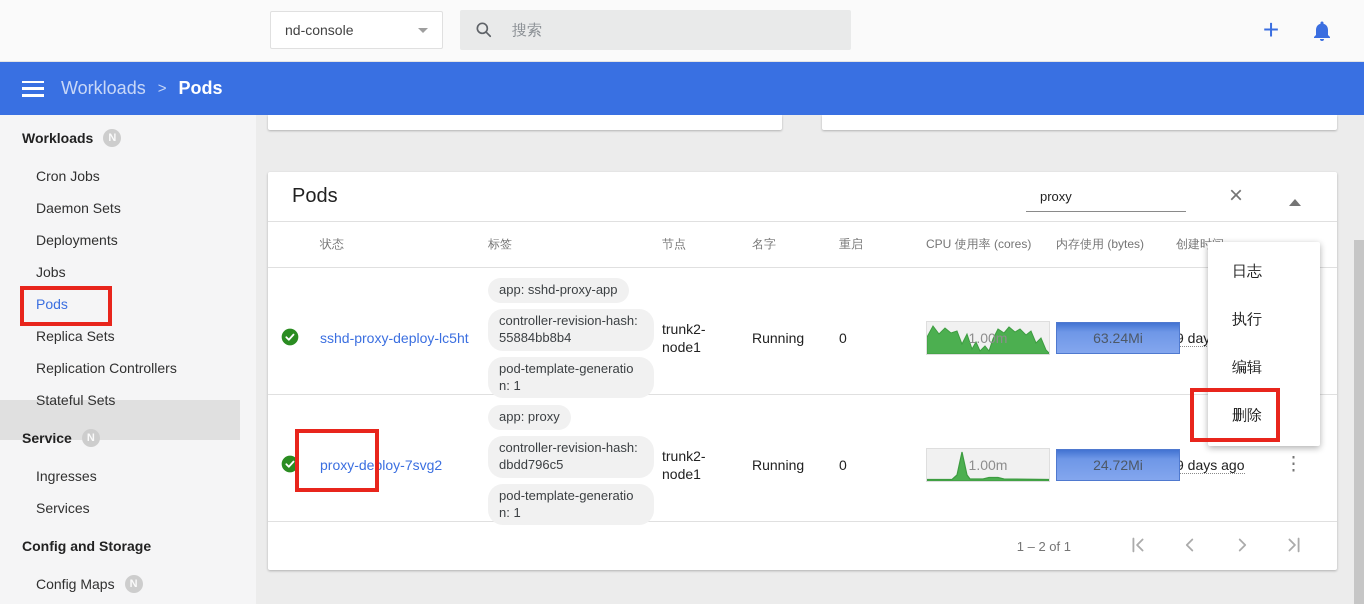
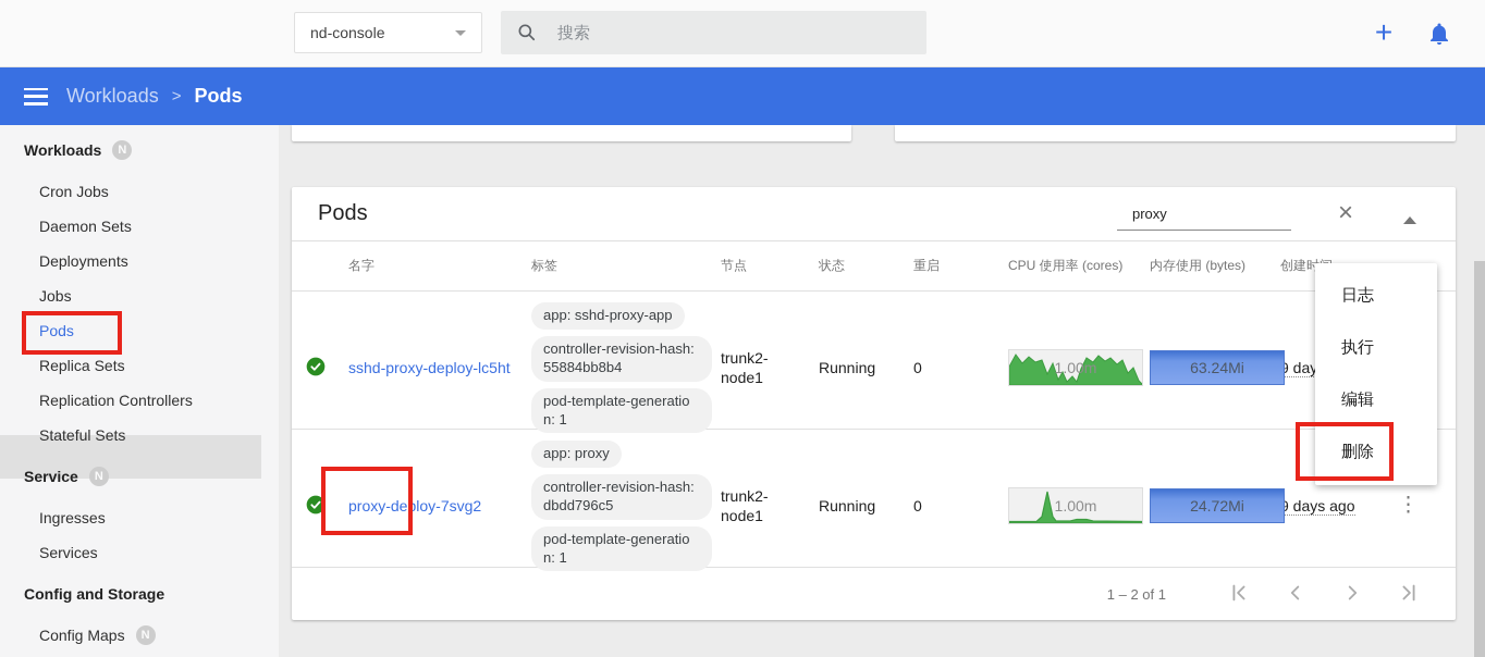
  nd-console
  搜索
  +
  Workloads
  >
  Pods
  Workloads
  N
  Cron Jobs
  Daemon Sets
  Deployments
  Jobs
  Pods
  Replica Sets
  Replication Controllers
  Stateful Sets
  Service
  N
  Ingresses
  Services
  Config and Storage
  Config Maps
  N
  Pods
  proxy
  ×
- 状态
+ 名字
  标签
  节点
- 名字
+ 状态
  重启
  CPU 使用率 (cores)
  内存使用 (bytes)
  创建时
  sshd-proxy-deploy-lc5ht
  app: sshd-proxy-app
  controller-revision-hash: 55884bb8b4
  pod-template-generation: 1
  trunk2-node1
  Running
  0
  1.00m
  63.24Mi
  proxy-deploy-7svg2
  app: proxy
  controller-revision-hash: dbdd796c5
  pod-template-generation: 1
  trunk2-node1
  Running
  0
  1.00m
  24.72Mi
  days ago
  ⋮
  1 – 2 of 1
  日志
  执行
  编辑
  删除
